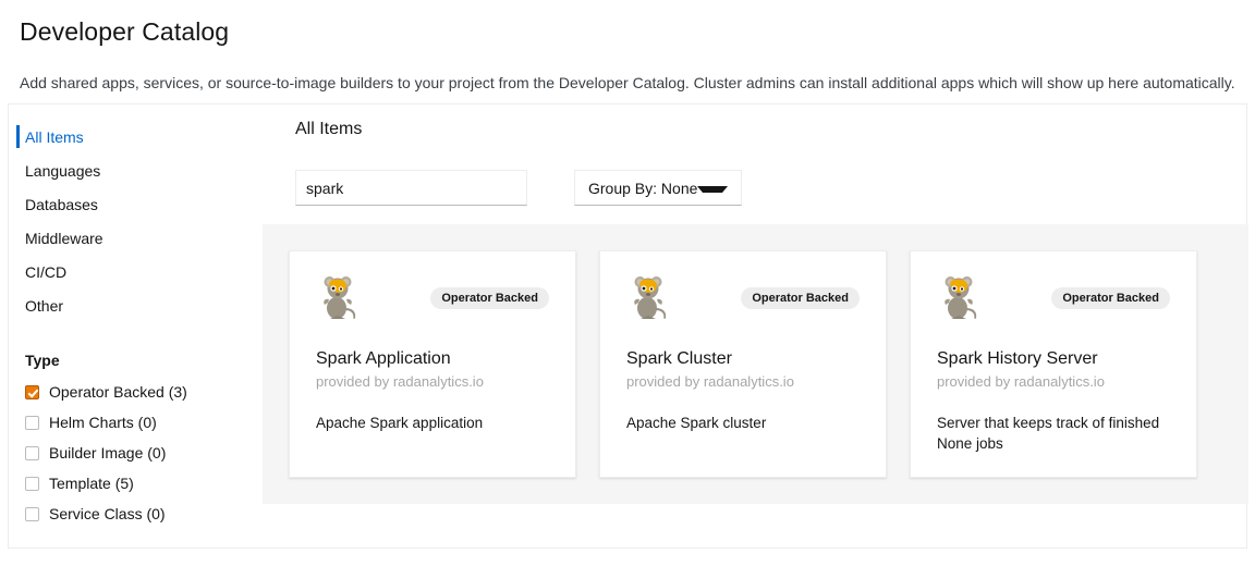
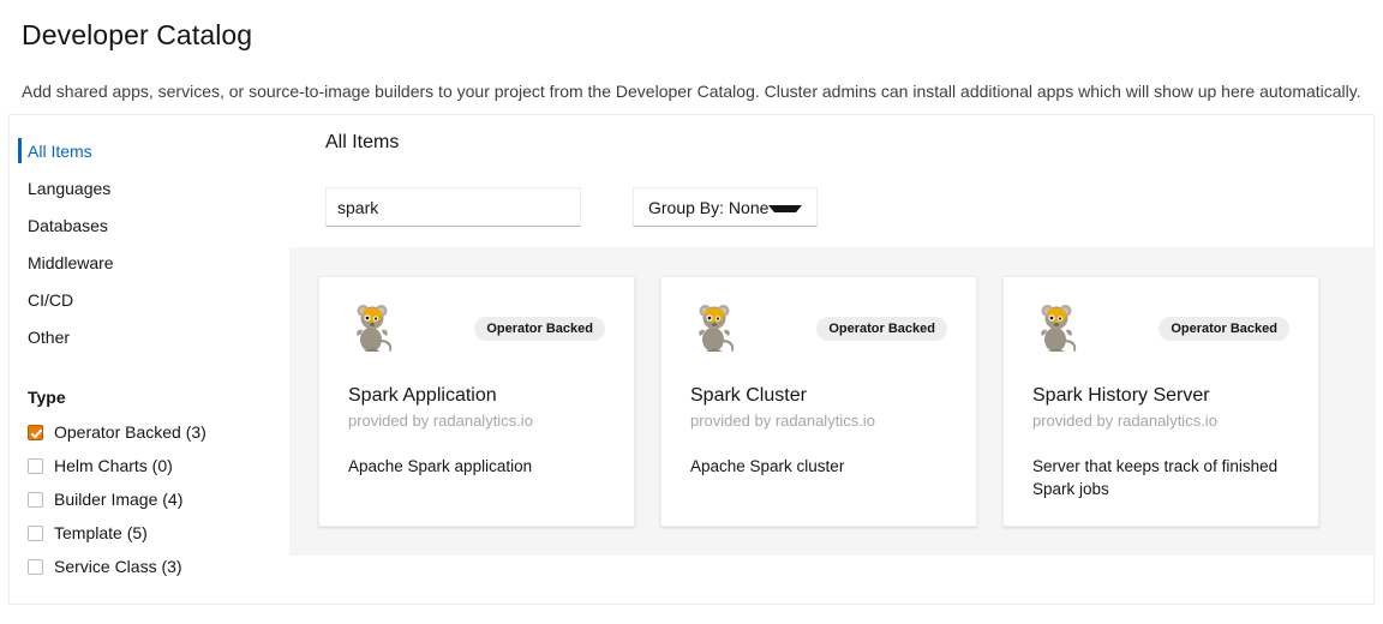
  Developer Catalog
  Add shared apps, services, or source-to-image builders to your project from the Developer Catalog. Cluster admins can install additional apps which will show up here automatically.
  All Items
  Languages
  Databases
  Middleware
  CI/CD
  Other
  Type
  Operator Backed (3)
  Helm Charts (0)
- Builder Image (0)
+ Builder Image (4)
  Template (5)
- Service Class (0)
+ Service Class (3)
  All Items
  spark
  Group By: None
  Operator Backed
  Spark Application
  provided by radanalytics.io
  Apache Spark application
  Operator Backed
  Spark Cluster
  provided by radanalytics.io
  Apache Spark cluster
  Operator Backed
  Spark History Server
  provided by radanalytics.io
- Server that keeps track of finished None jobs
+ Server that keeps track of finished Spark jobs
